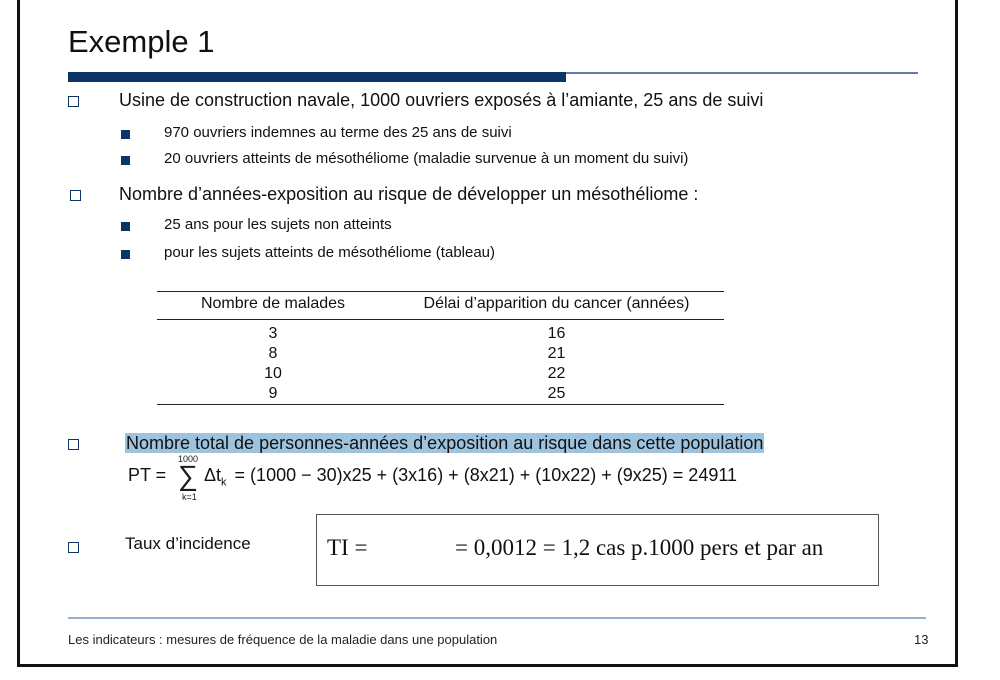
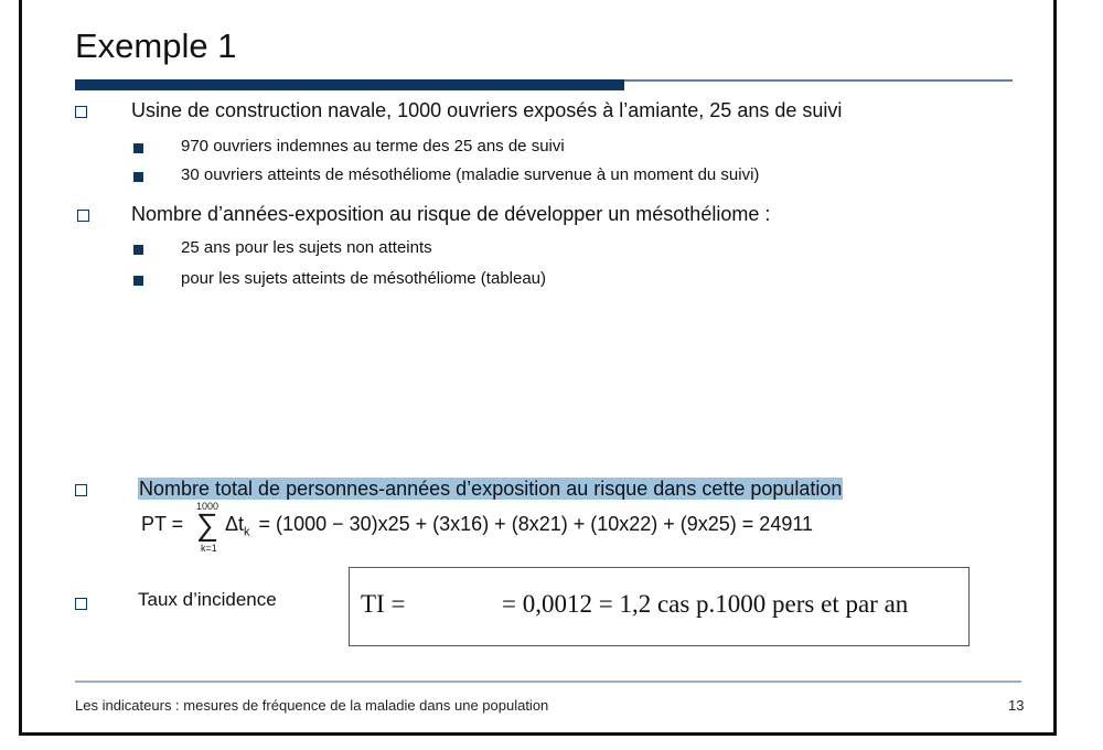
  Exemple 1
  Usine de construction navale, 1000 ouvriers exposés à l’amiante, 25 ans de suivi
  970 ouvriers indemnes au terme des 25 ans de suivi
- 20 ouvriers atteints de mésothéliome (maladie survenue à un moment du suivi)
+ 30 ouvriers atteints de mésothéliome (maladie survenue à un moment du suivi)
  Nombre d’années-exposition au risque de développer un mésothéliome :
  25 ans pour les sujets non atteints
  pour les sujets atteints de mésothéliome (tableau)
- Nombre de malades	Délai d’apparition du cancer (années)
- 3	16
- 8	21
- 10	22
- 9	25
  Nombre total de personnes-années d’exposition au risque dans cette population
  PT =
  1000
  ∑
  k=1
  Δtk = (1000 − 30)x25 + (3x16) + (8x21) + (10x22) + (9x25) = 24911
  Taux d’incidence
  TI =
  = 0,0012 = 1,2 cas p.1000 pers et par an
  Les indicateurs : mesures de fréquence de la maladie dans une population
  13
